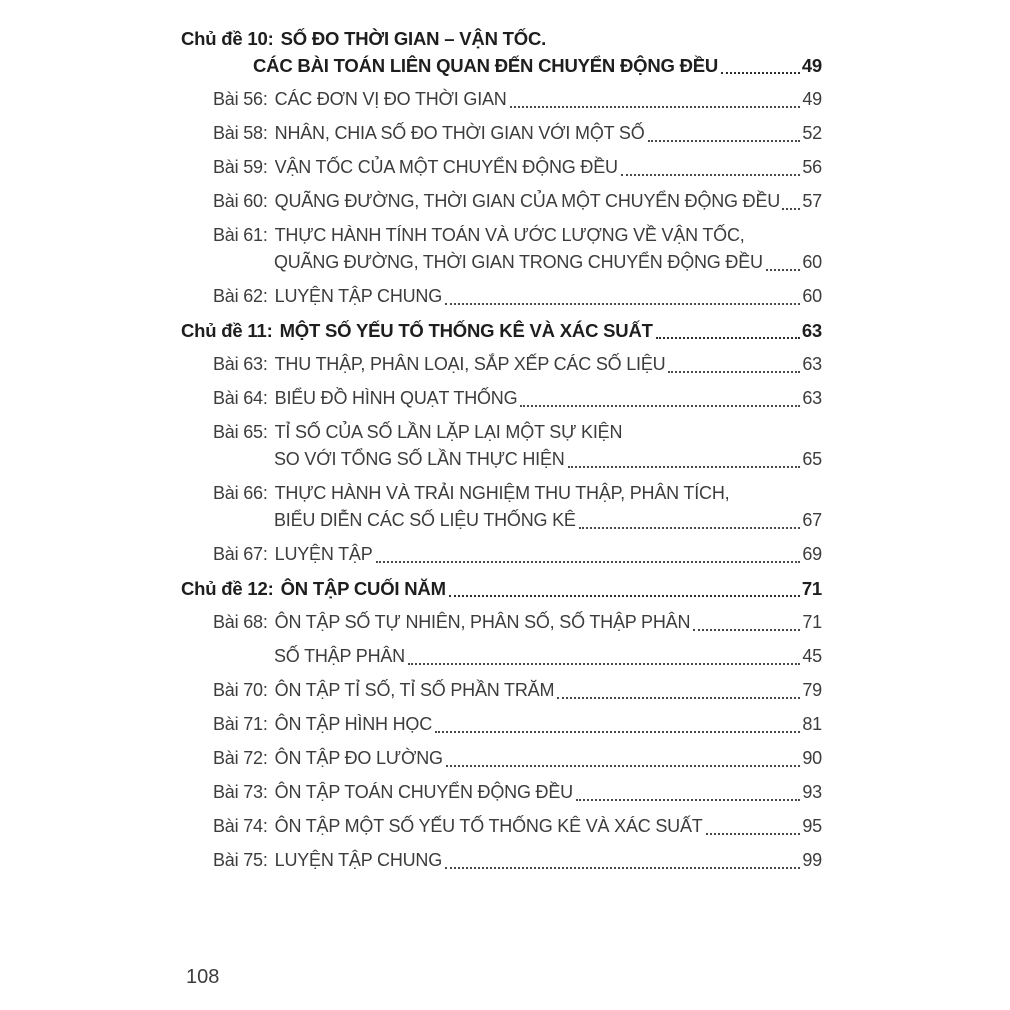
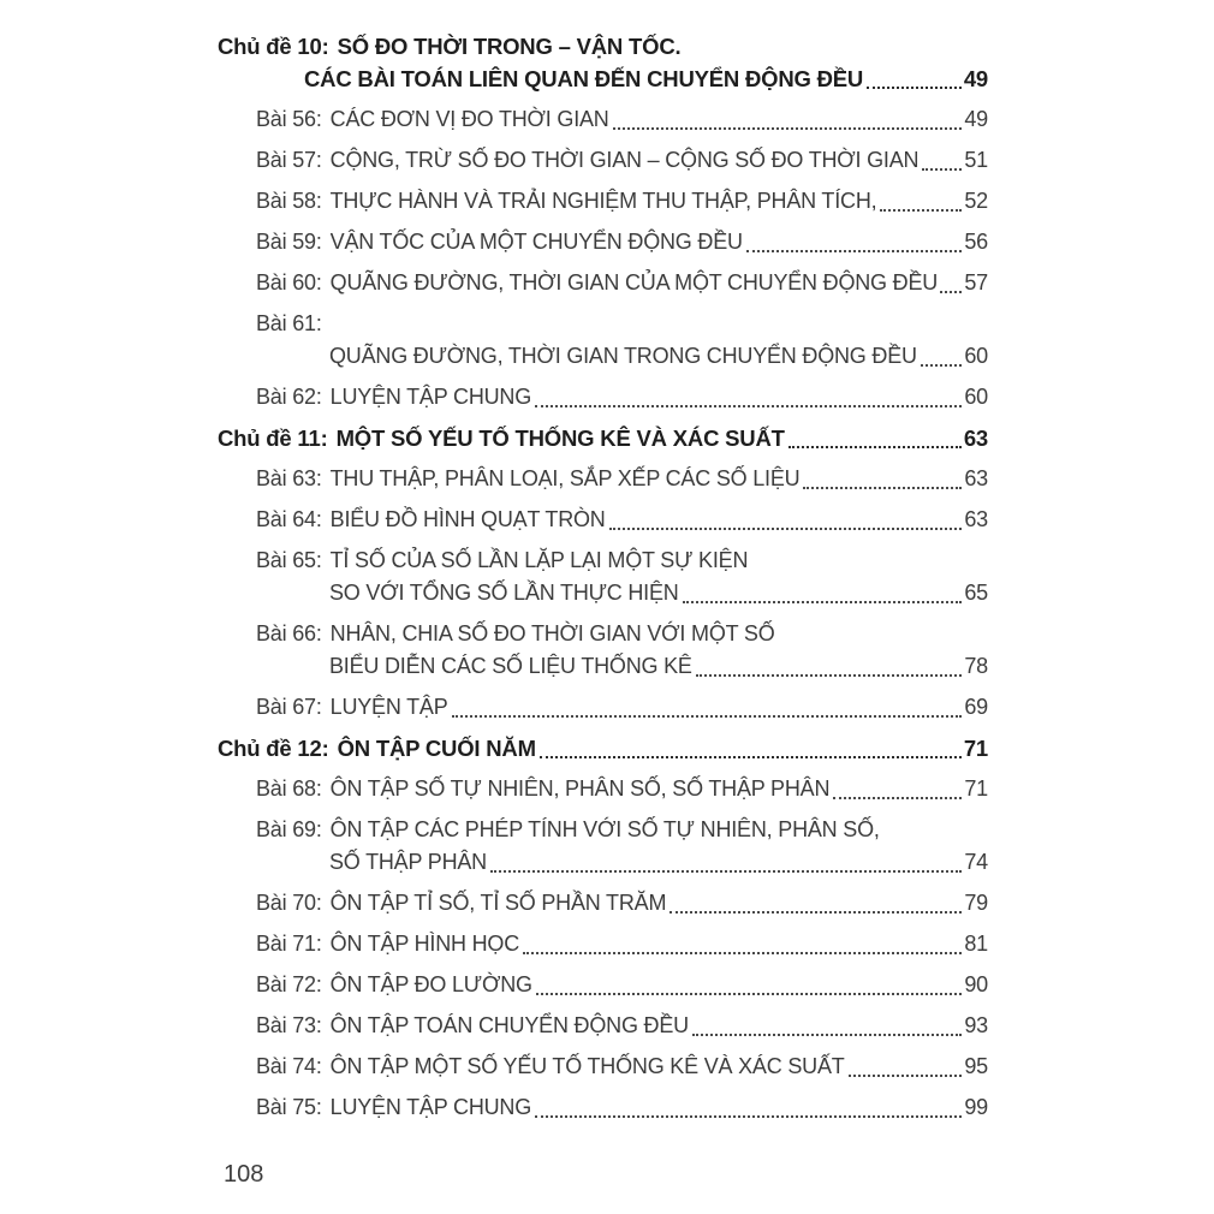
  Chủ đề 10:
- SỐ ĐO THỜI GIAN – VẬN TỐC.
+ SỐ ĐO THỜI TRONG – VẬN TỐC.
  CÁC BÀI TOÁN LIÊN QUAN ĐẾN CHUYỂN ĐỘNG ĐỀU
  49
  Bài 56:
  CÁC ĐƠN VỊ ĐO THỜI GIAN
  49
+ Bài 57:
+ CỘNG, TRỪ SỐ ĐO THỜI GIAN – CỘNG SỐ ĐO THỜI GIAN
+ 51
  Bài 58:
- NHÂN, CHIA SỐ ĐO THỜI GIAN VỚI MỘT SỐ
+ THỰC HÀNH VÀ TRẢI NGHIỆM THU THẬP, PHÂN TÍCH,
  52
  Bài 59:
  VẬN TỐC CỦA MỘT CHUYỂN ĐỘNG ĐỀU
  56
  Bài 60:
  QUÃNG ĐƯỜNG, THỜI GIAN CỦA MỘT CHUYỂN ĐỘNG ĐỀU
  57
  Bài 61:
- THỰC HÀNH TÍNH TOÁN VÀ ƯỚC LƯỢNG VỀ VẬN TỐC,
  QUÃNG ĐƯỜNG, THỜI GIAN TRONG CHUYỂN ĐỘNG ĐỀU
  60
  Bài 62:
  LUYỆN TẬP CHUNG
  60
  Chủ đề 11:
  MỘT SỐ YẾU TỐ THỐNG KÊ VÀ XÁC SUẤT
  63
  Bài 63:
  THU THẬP, PHÂN LOẠI, SẮP XẾP CÁC SỐ LIỆU
  63
  Bài 64:
- BIỂU ĐỒ HÌNH QUẠT THỐNG
+ BIỂU ĐỒ HÌNH QUẠT TRÒN
  63
  Bài 65:
  TỈ SỐ CỦA SỐ LẦN LẶP LẠI MỘT SỰ KIỆN
  SO VỚI TỔNG SỐ LẦN THỰC HIỆN
  65
  Bài 66:
- THỰC HÀNH VÀ TRẢI NGHIỆM THU THẬP, PHÂN TÍCH,
+ NHÂN, CHIA SỐ ĐO THỜI GIAN VỚI MỘT SỐ
  BIỂU DIỄN CÁC SỐ LIỆU THỐNG KÊ
- 67
+ 78
  Bài 67:
  LUYỆN TẬP
  69
  Chủ đề 12:
  ÔN TẬP CUỐI NĂM
  71
  Bài 68:
  ÔN TẬP SỐ TỰ NHIÊN, PHÂN SỐ, SỐ THẬP PHÂN
  71
+ Bài 69:
+ ÔN TẬP CÁC PHÉP TÍNH VỚI SỐ TỰ NHIÊN, PHÂN SỐ,
  SỐ THẬP PHÂN
- 45
+ 74
  Bài 70:
  ÔN TẬP TỈ SỐ, TỈ SỐ PHẦN TRĂM
  79
  Bài 71:
  ÔN TẬP HÌNH HỌC
  81
  Bài 72:
  ÔN TẬP ĐO LƯỜNG
  90
  Bài 73:
  ÔN TẬP TOÁN CHUYỂN ĐỘNG ĐỀU
  93
  Bài 74:
  ÔN TẬP MỘT SỐ YẾU TỐ THỐNG KÊ VÀ XÁC SUẤT
  95
  Bài 75:
  LUYỆN TẬP CHUNG
  99
  108
